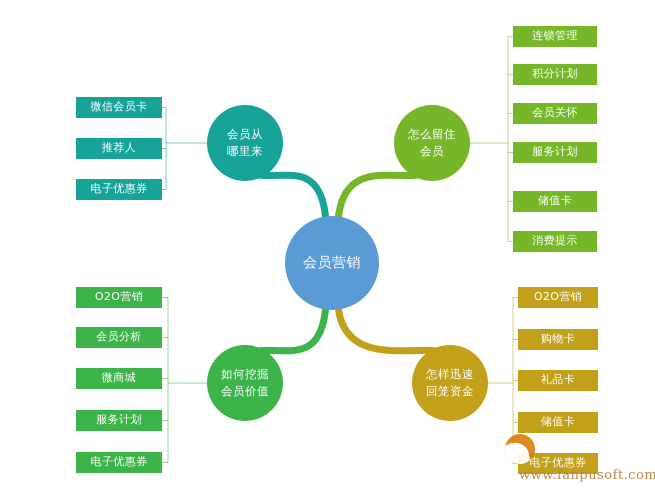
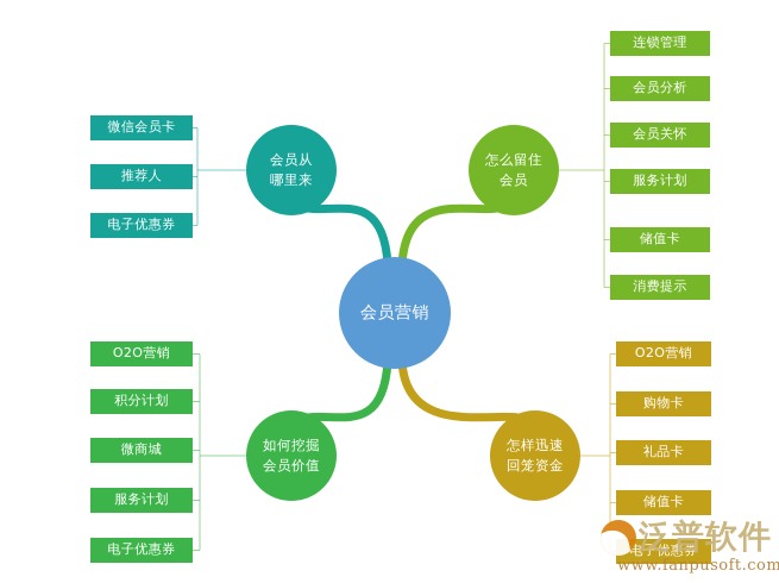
  会员营销
  会员从
  哪里来
  怎么留住
  会员
  如何挖掘
  会员价值
  怎样迅速
  回笼资金
  微信会员卡
  推荐人
  电子优惠券
  连锁管理
- 积分计划
+ 会员分析
  会员关怀
  服务计划
  储值卡
  消费提示
  O2O营销
- 会员分析
+ 积分计划
  微商城
  服务计划
  电子优惠券
  O2O营销
  购物卡
  礼品卡
  储值卡
  电子优惠券
+ 泛普软件
  www.fanpusoft.com
